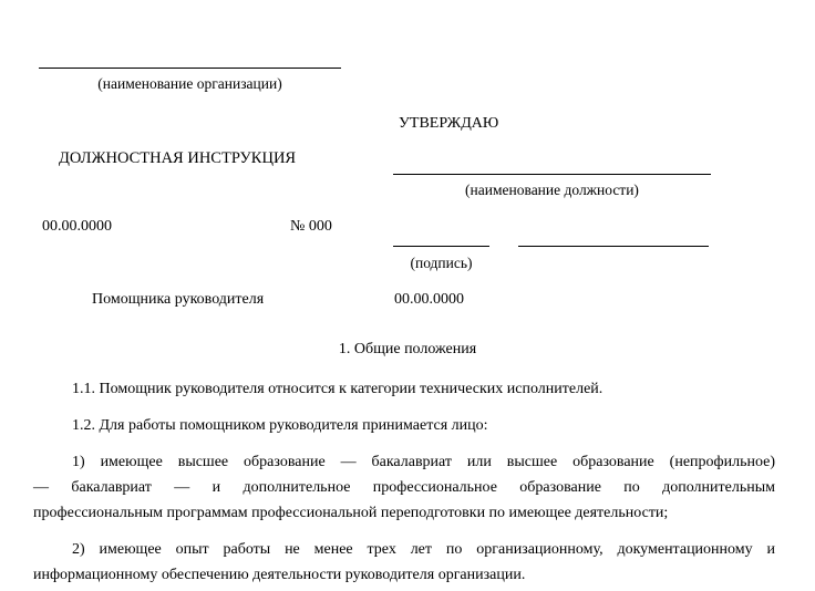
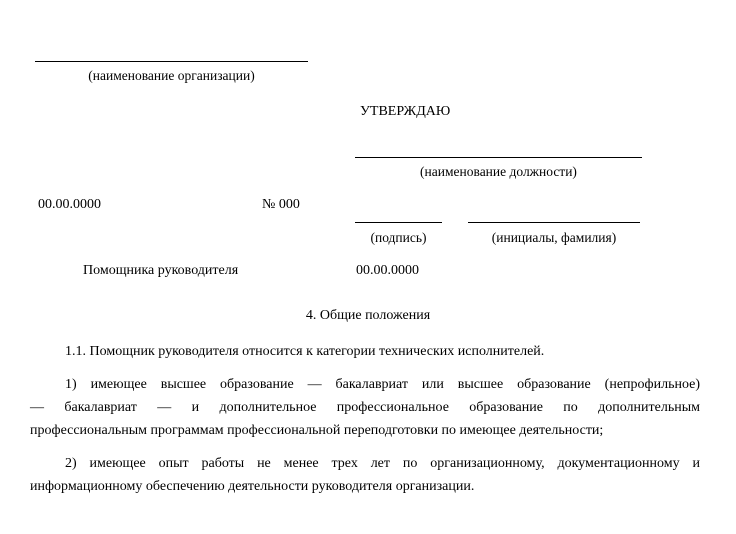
  (наименование организации)
  УТВЕРЖДАЮ
- ДОЛЖНОСТНАЯ ИНСТРУКЦИЯ
  (наименование должности)
  00.00.0000
  № 000
  (подпись)
+ (инициалы, фамилия)
  Помощника руководителя
  00.00.0000
- 1. Общие положения
+ 4. Общие положения
  1.1. Помощник руководителя относится к категории технических исполнителей.
- 1.2. Для работы помощником руководителя принимается лицо:
  1) имеющее высшее образование — бакалавриат или высшее образование (непрофильное)
  — бакалавриат — и дополнительное профессиональное образование по дополнительным
  профессиональным программам профессиональной переподготовки по имеющее деятельности;
  2) имеющее опыт работы не менее трех лет по организационному, документационному и
  информационному обеспечению деятельности руководителя организации.
